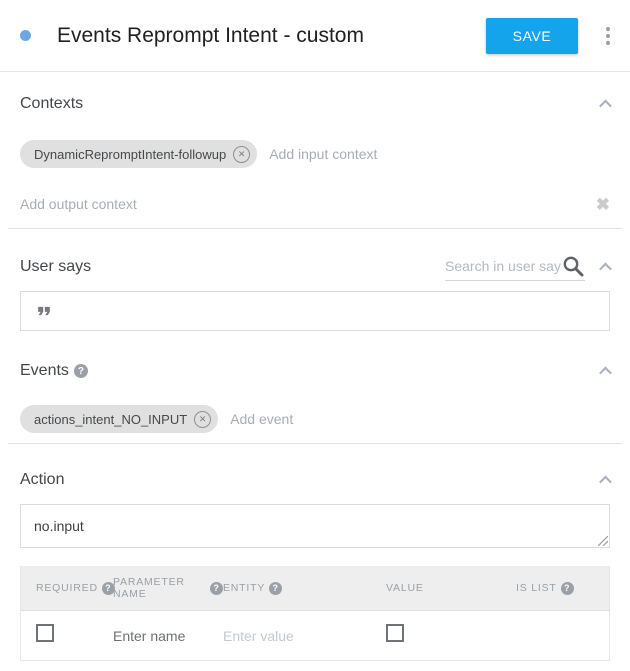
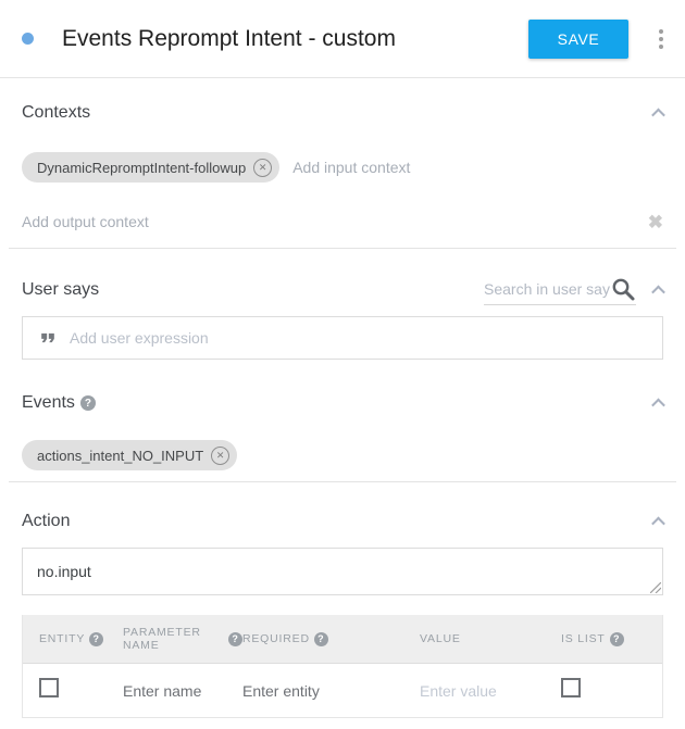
  Events Reprompt Intent - custom
  SAVE
  Contexts
  DynamicRepromptIntent-followup
  ✕
  Add input context
  Add output context
  ✖
  User says
  Search in user say
+ Add user expression
  Events
  ?
  actions_intent_NO_INPUT
  ✕
- Add event
  Action
  no.input
- REQUIRED
+ ENTITY
  ?
  PARAMETER NAME
  ?
- ENTITY
+ REQUIRED
  ?
  VALUE
  IS LIST
  ?
  Enter name
+ Enter entity
  Enter value
